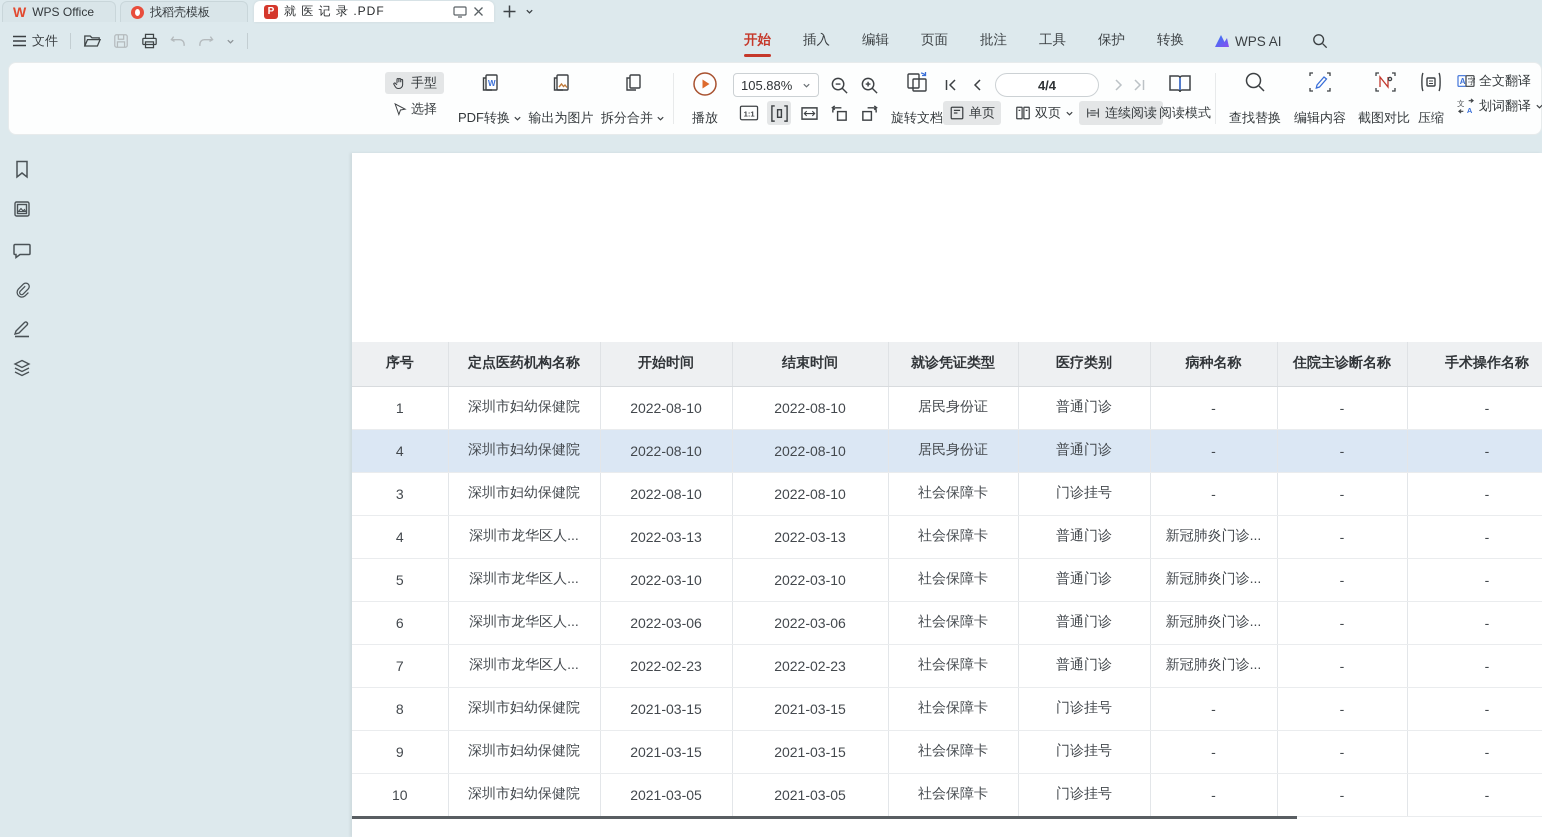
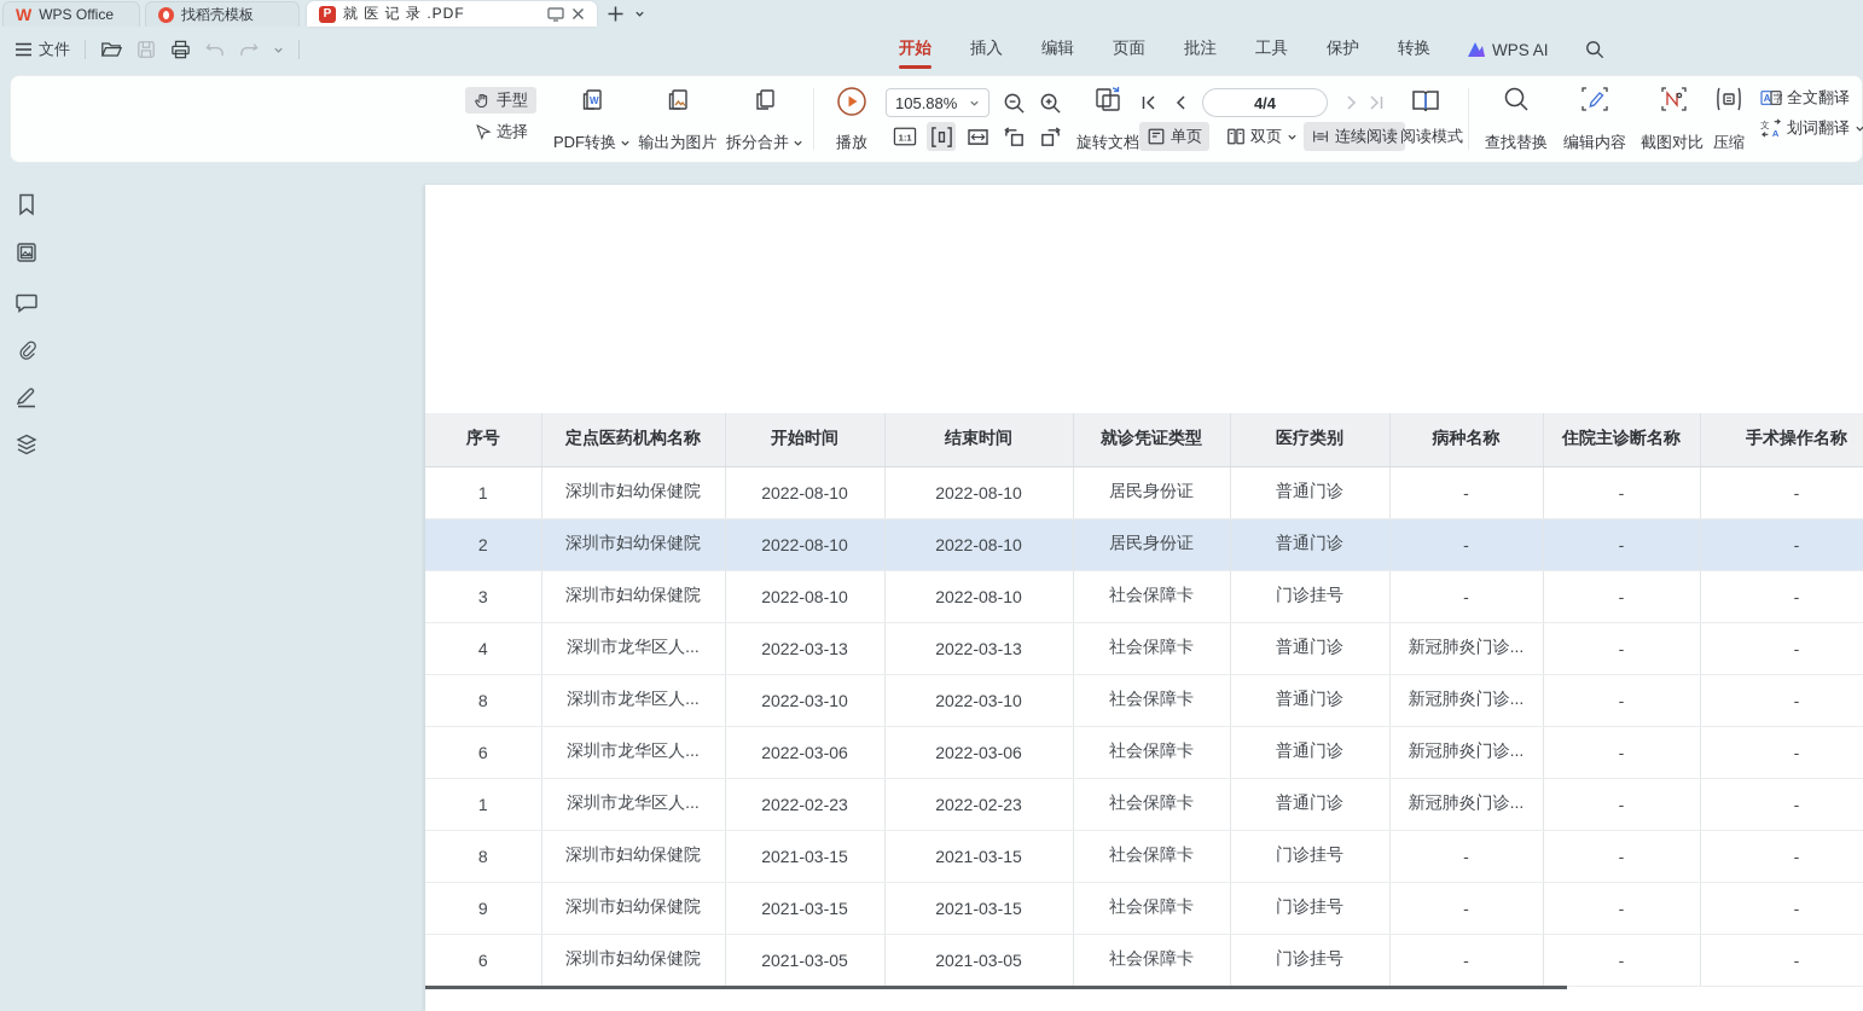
  W
  WPS Office
  找稻壳模板
  P
  就 医 记 录 .PDF
  文件
  开始
  插入
  编辑
  页面
  批注
  工具
  保护
  转换
  WPS AI
  手型
  选择
  W
  PDF转换
  输出为图片
  拆分合并
  播放
  105.88%
  1:1
  旋转文档
  4/4
  单页
  双页
  连续阅读
  阅读模式
  查找替换
  编辑内容
  截图对比
  压缩
  A
  字
  全文翻译
  文
  A
  划词翻译
  序号	定点医药机构名称	开始时间	结束时间	就诊凭证类型	医疗类别	病种名称	住院主诊断名称	手术操作名称
  1	深圳市妇幼保健院	2022-08-10	2022-08-10	居民身份证	普通门诊	-	-	-
- 4	深圳市妇幼保健院	2022-08-10	2022-08-10	居民身份证	普通门诊	-	-	-
+ 2	深圳市妇幼保健院	2022-08-10	2022-08-10	居民身份证	普通门诊	-	-	-
  3	深圳市妇幼保健院	2022-08-10	2022-08-10	社会保障卡	门诊挂号	-	-	-
  4	深圳市龙华区人...	2022-03-13	2022-03-13	社会保障卡	普通门诊	新冠肺炎门诊...	-	-
- 5	深圳市龙华区人...	2022-03-10	2022-03-10	社会保障卡	普通门诊	新冠肺炎门诊...	-	-
+ 8	深圳市龙华区人...	2022-03-10	2022-03-10	社会保障卡	普通门诊	新冠肺炎门诊...	-	-
  6	深圳市龙华区人...	2022-03-06	2022-03-06	社会保障卡	普通门诊	新冠肺炎门诊...	-	-
- 7	深圳市龙华区人...	2022-02-23	2022-02-23	社会保障卡	普通门诊	新冠肺炎门诊...	-	-
+ 1	深圳市龙华区人...	2022-02-23	2022-02-23	社会保障卡	普通门诊	新冠肺炎门诊...	-	-
  8	深圳市妇幼保健院	2021-03-15	2021-03-15	社会保障卡	门诊挂号	-	-	-
  9	深圳市妇幼保健院	2021-03-15	2021-03-15	社会保障卡	门诊挂号	-	-	-
- 10	深圳市妇幼保健院	2021-03-05	2021-03-05	社会保障卡	门诊挂号	-	-	-
+ 6	深圳市妇幼保健院	2021-03-05	2021-03-05	社会保障卡	门诊挂号	-	-	-
